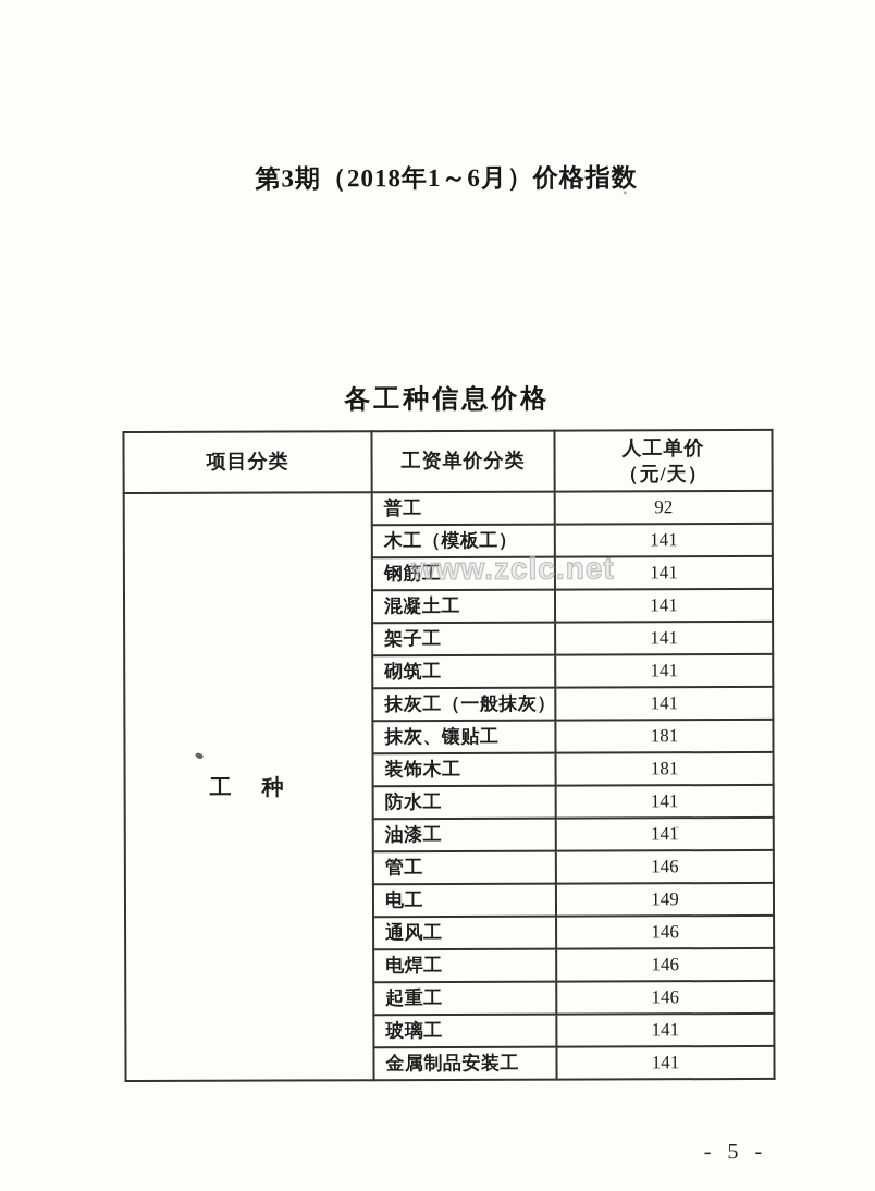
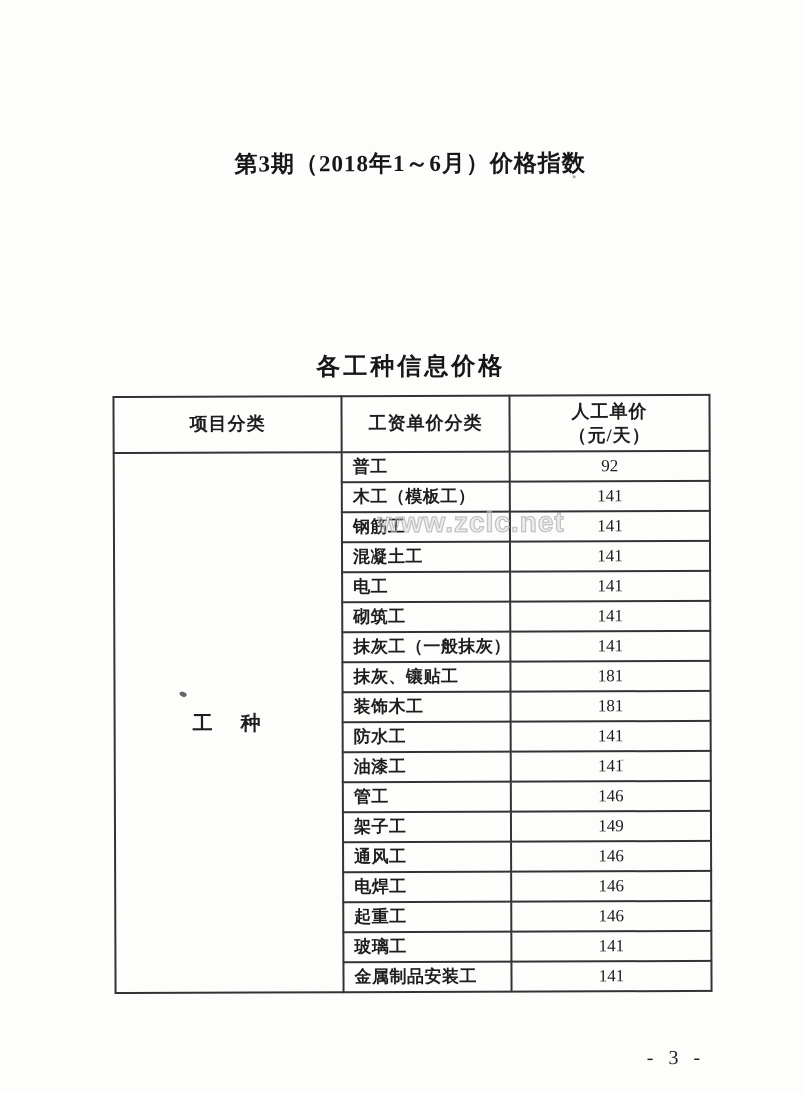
  第3期（2018年1～6月）价格指数
  各工种信息价格
  项目分类	工资单价分类	人工单价 （元/天）
  工 种	普工	92
  木工（模板工）	141
  钢筋工	141
  混凝土工	141
- 架子工	141
+ 电工	141
  砌筑工	141
  抹灰工（一般抹灰）	141
  抹灰、镶贴工	181
  装饰木工	181
  防水工	141
  油漆工	141
  管工	146
- 电工	149
+ 架子工	149
  通风工	146
  电焊工	146
  起重工	146
  玻璃工	141
  金属制品安装工	141
  www.zclc.net
- - 5 -
+ - 3 -
